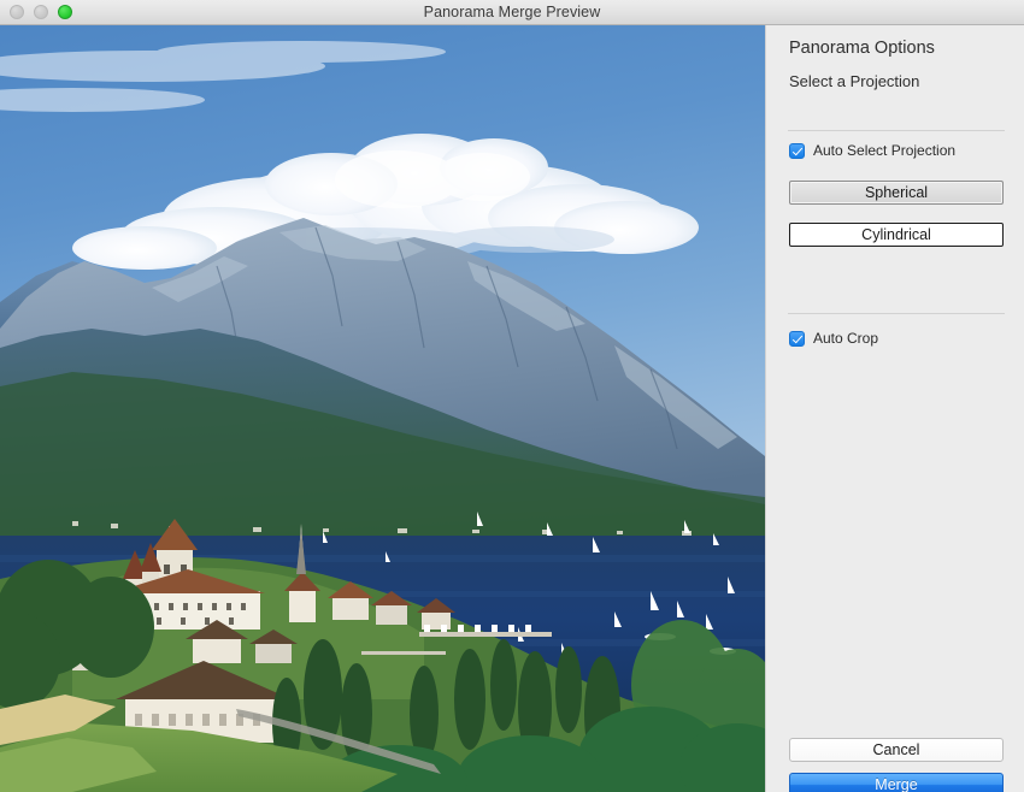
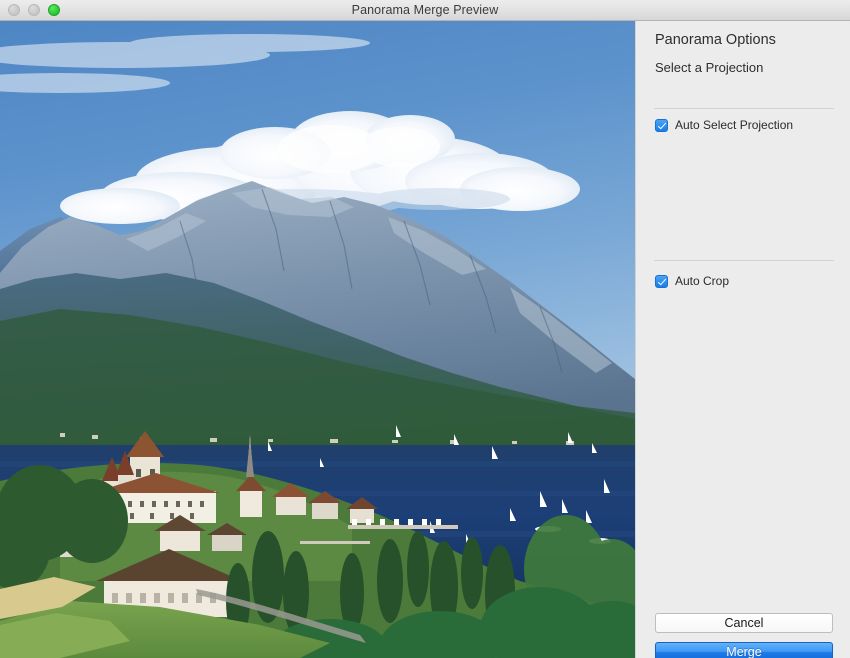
  Panorama Merge Preview
  Panorama Options
  Select a Projection
  Auto Select Projection
- Spherical
- Cylindrical
  Auto Crop
  Cancel
  Merge
